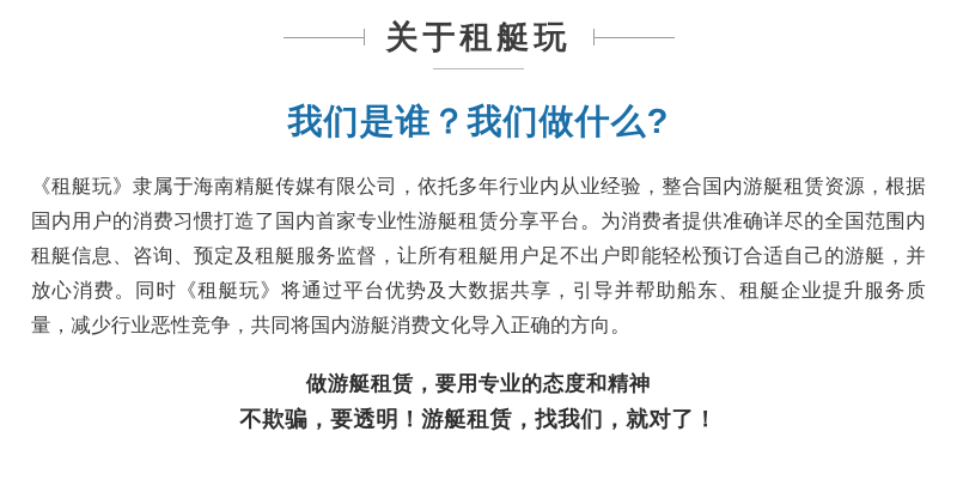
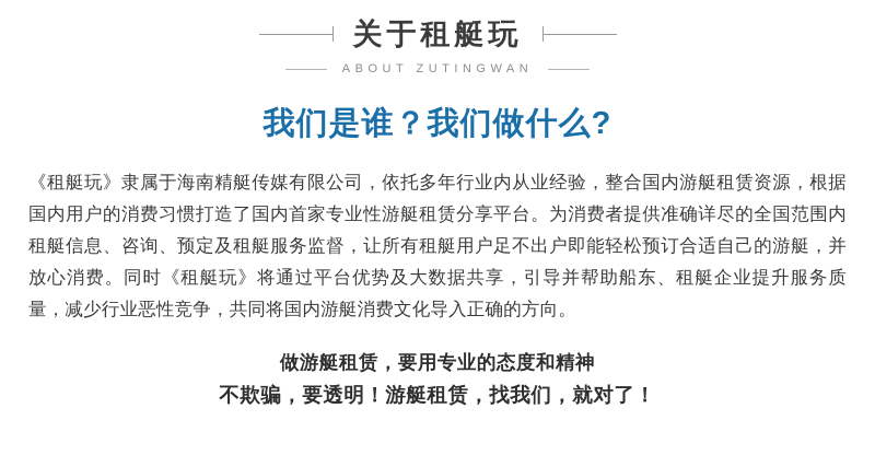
  关于租艇玩
+ ABOUT ZUTINGWAN
  我们是谁？我们做什么?
  《租艇玩》隶属于海南精艇传媒有限公司，依托多年行业内从业经验，整合国内游艇租赁资源，根据国内用户的消费习惯打造了国内首家专业性游艇租赁分享平台。为消费者提供准确详尽的全国范围内租艇信息、咨询、预定及租艇服务监督，让所有租艇用户足不出户即能轻松预订合适自己的游艇，并放心消费。同时《租艇玩》将通过平台优势及大数据共享，引导并帮助船东、租艇企业提升服务质量，减少行业恶性竞争，共同将国内游艇消费文化导入正确的方向。
  做游艇租赁，要用专业的态度和精神
  不欺骗，要透明！游艇租赁，找我们，就对了！
